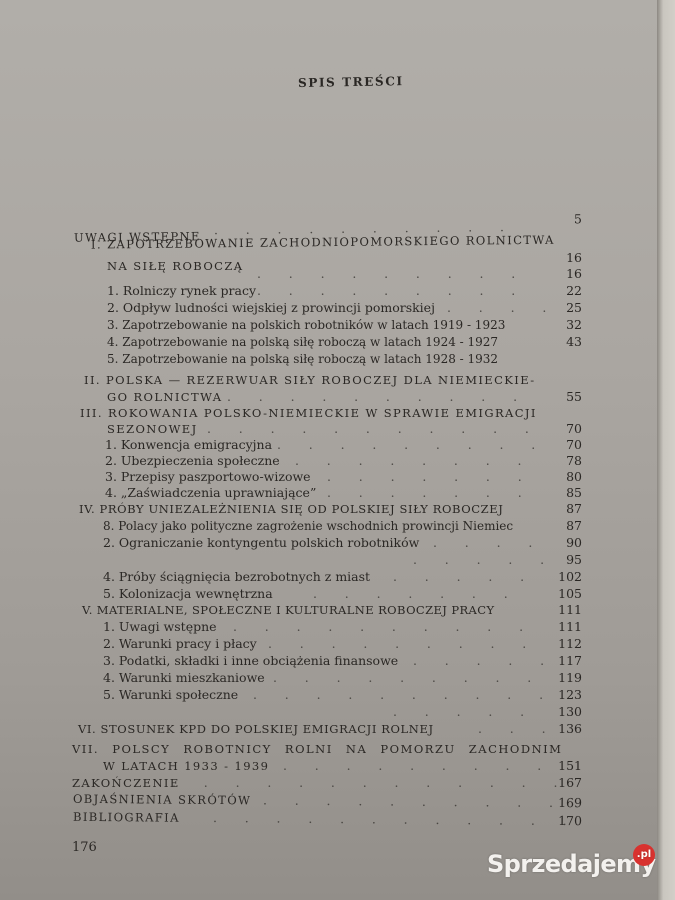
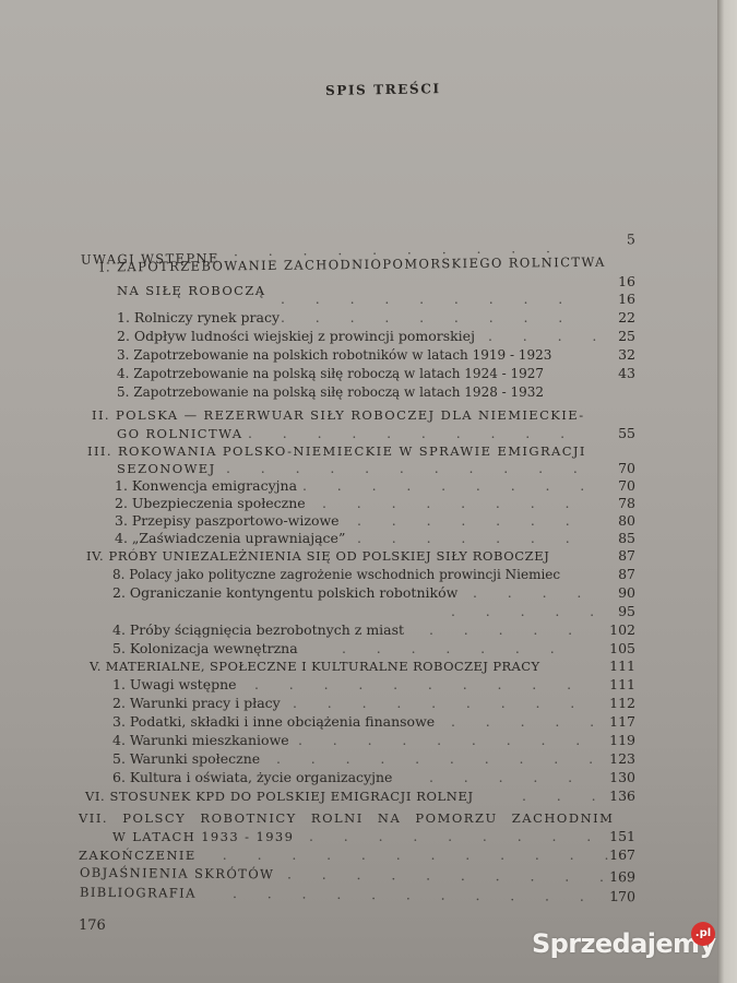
  SPIS TREŚCI
  UWAGI WSTĘPNE
  . . . . . . . . . .
  5
  I. ZAPOTRZEBOWANIE ZACHODNIOPOMORSKIEGO ROLNICTWA
  16
  NA SIŁĘ ROBOCZĄ
  . . . . . . . . .
  16
  1. Rolniczy rynek pracy
  . . . . . . . . .
  22
  2. Odpływ ludności wiejskiej z prowincji pomorskiej
  . . . .
  25
  3. Zapotrzebowanie na polskich robotników w latach 1919 - 1923
  32
  4. Zapotrzebowanie na polską siłę roboczą w latach 1924 - 1927
  43
  5. Zapotrzebowanie na polską siłę roboczą w latach 1928 - 1932
  II. POLSKA — REZERWUAR SIŁY ROBOCZEJ DLA NIEMIECKIE-
  GO ROLNICTWA
  . . . . . . . . . .
  55
  III. ROKOWANIA POLSKO-NIEMIECKIE W SPRAWIE EMIGRACJI
  SEZONOWEJ
  . . . . . . . . . . .
  70
  1. Konwencja emigracyjna
  . . . . . . . . .
  70
  2. Ubezpieczenia społeczne
  . . . . . . . .
  78
  3. Przepisy paszportowo-wizowe
  . . . . . . .
  80
  4. „Zaświadczenia uprawniające”
  . . . . . . .
  85
  IV. PRÓBY UNIEZALEŻNIENIA SIĘ OD POLSKIEJ SIŁY ROBOCZEJ
  87
  8. Polacy jako polityczne zagrożenie wschodnich prowincji Niemiec
  87
  2. Ograniczanie kontyngentu polskich robotników
  . . . .
  90
  . . . . .
  95
  4. Próby ściągnięcia bezrobotnych z miast
  . . . . .
  102
  5. Kolonizacja wewnętrzna
  . . . . . . .
  105
  V. MATERIALNE, SPOŁECZNE I KULTURALNE ROBOCZEJ PRACY
  111
  1. Uwagi wstępne
  . . . . . . . . . .
  111
  2. Warunki pracy i płacy
  . . . . . . . . .
  112
  3. Podatki, składki i inne obciążenia finansowe
  . . . . .
  117
  4. Warunki mieszkaniowe
  . . . . . . . . .
  119
  5. Warunki społeczne
  . . . . . . . . . .
  123
+ 6. Kultura i oświata, życie organizacyjne
  . . . . .
  130
  VI. STOSUNEK KPD DO POLSKIEJ EMIGRACJI ROLNEJ
  . . .
  136
  VII. POLSCY ROBOTNICY ROLNI NA POMORZU ZACHODNIM
  W LATACH 1933 - 1939
  . . . . . . . . .
  151
  ZAKOŃCZENIE
  . . . . . . . . . . . . .
  167
  OBJAŚNIENIA SKRÓTÓW
  . . . . . . . . . .
  169
  BIBLIOGRAFIA
  . . . . . . . . . . . .
  170
  176
  Sprzedajem
  .pl
